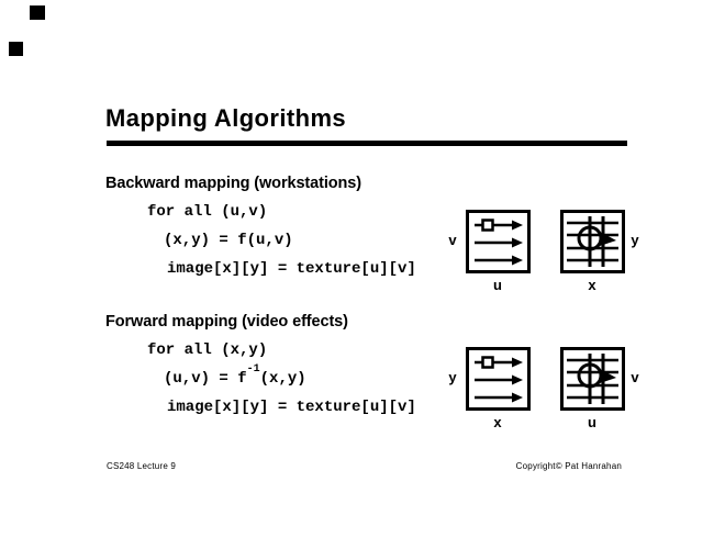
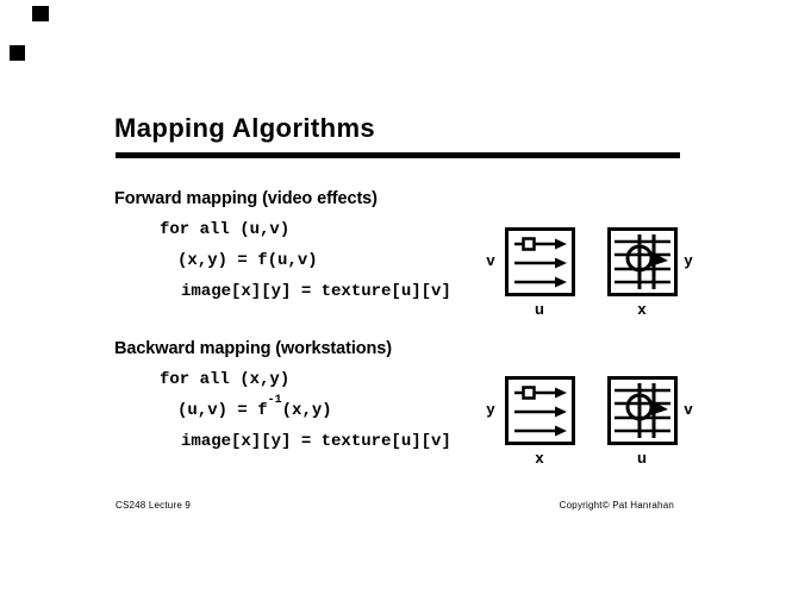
  Mapping Algorithms
- Backward mapping (workstations)
+ Forward mapping (video effects)
  for all (u,v)
  (x,y) = f(u,v)
  image[x][y] = texture[u][v]
  v
  u
  y
  x
- Forward mapping (video effects)
+ Backward mapping (workstations)
  for all (x,y)
  (u,v) = f-1(x,y)
  image[x][y] = texture[u][v]
  y
  x
  v
  u
  CS248 Lecture 9
  Copyright© Pat Hanrahan
